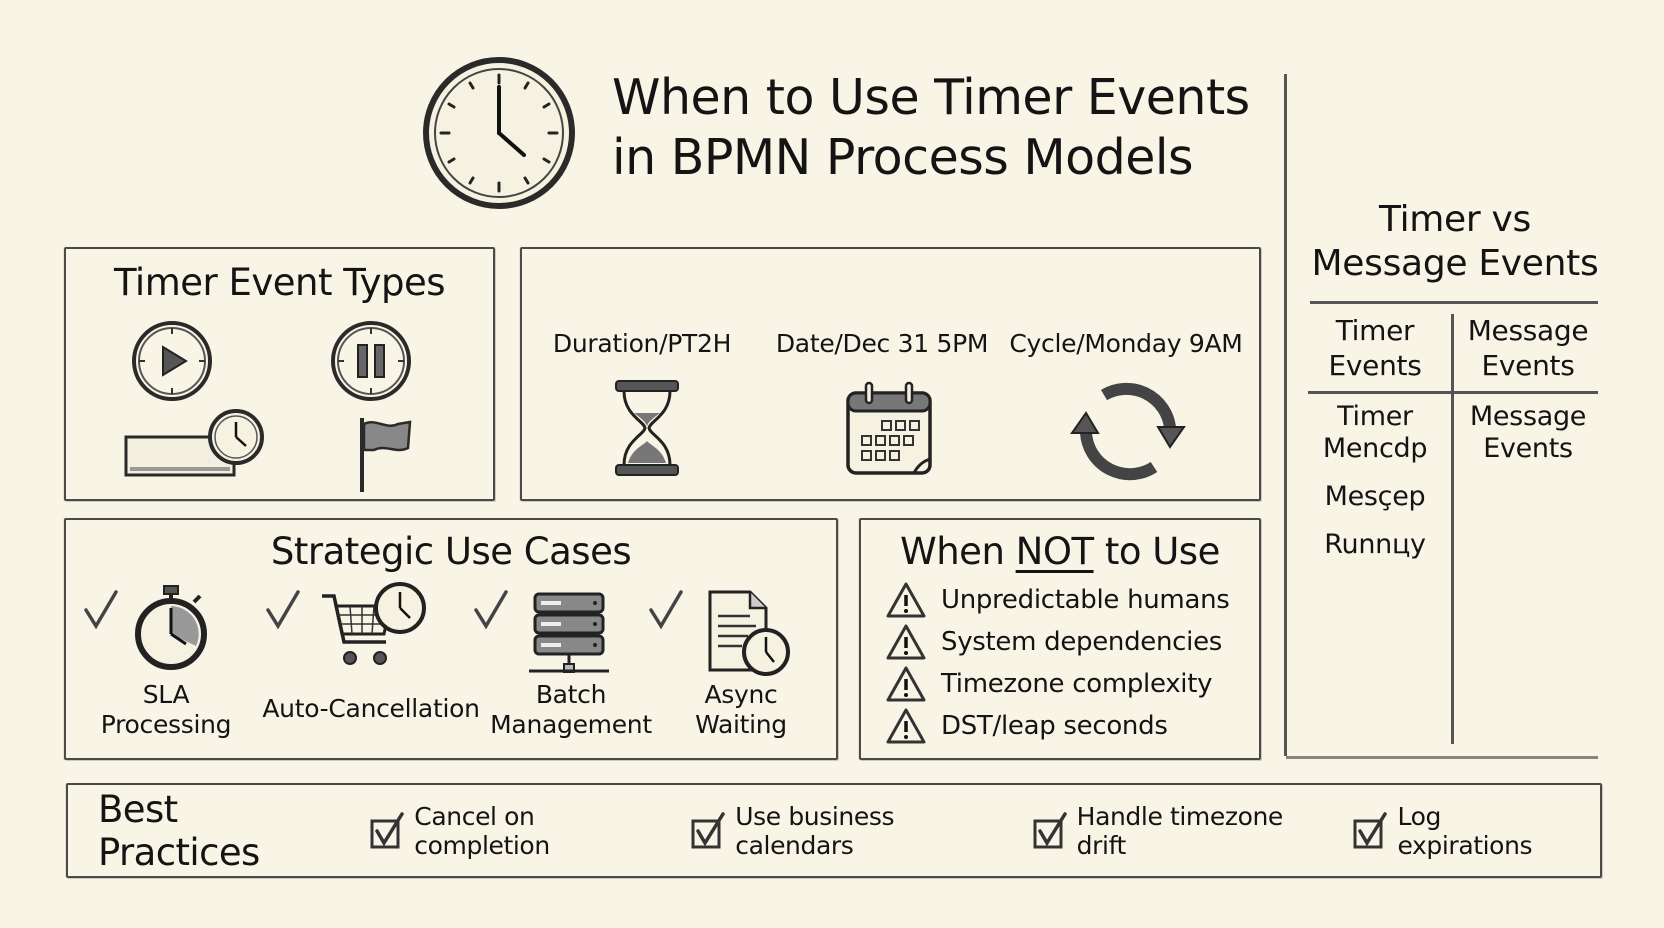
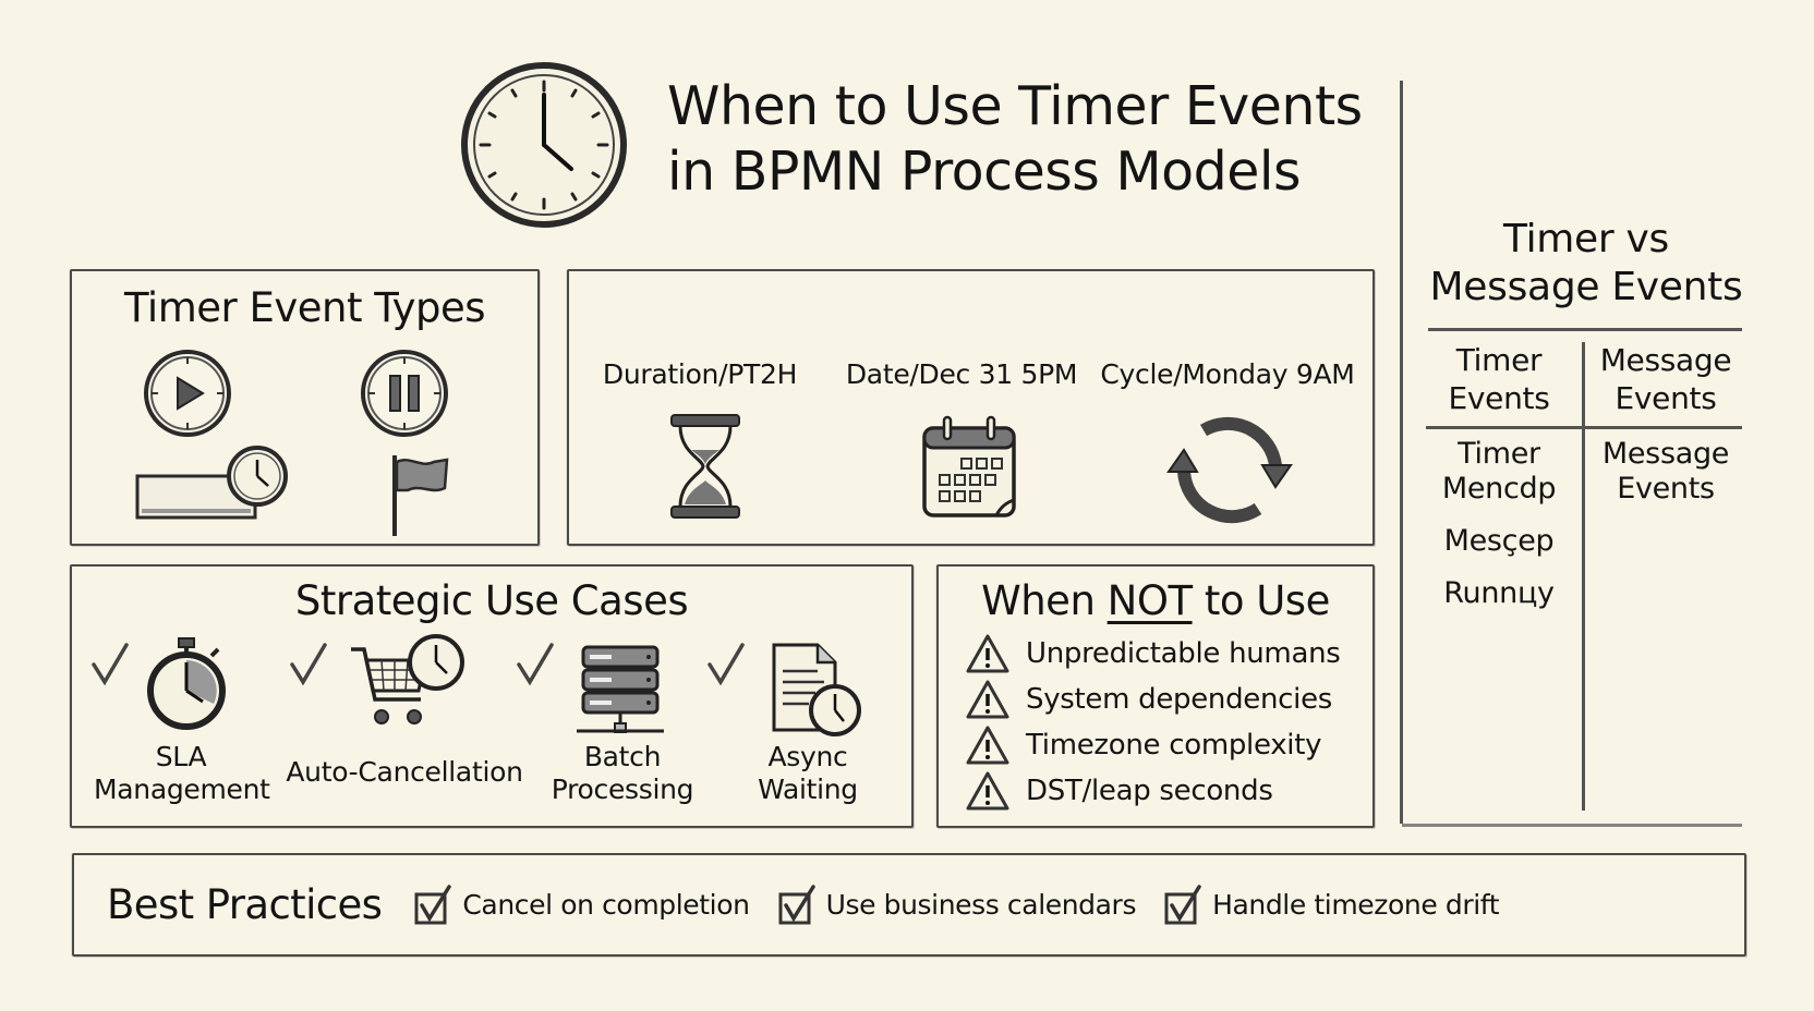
  When to Use Timer Events
  in BPMN Process Models
  Timer Event Types
  Duration/PT2H
  Date/Dec 31 5PM
  Cycle/Monday 9AM
  Strategic Use Cases
  SLA
- Processing
+ Management
  Auto-Cancellation
  Batch
- Management
+ Processing
  Async
  Waiting
  When NOT to Use
  Unpredictable humans
  System dependencies
  Timezone complexity
  DST/leap seconds
  Timer vs
  Message Events
  Timer
  Events
  Message
  Events
  Timer
  Mencdp
  Mesçep
  Runnцy
  Message
  Events
  Best Practices
  Cancel on completion
  Use business calendars
  Handle timezone drift
- Log expirations
